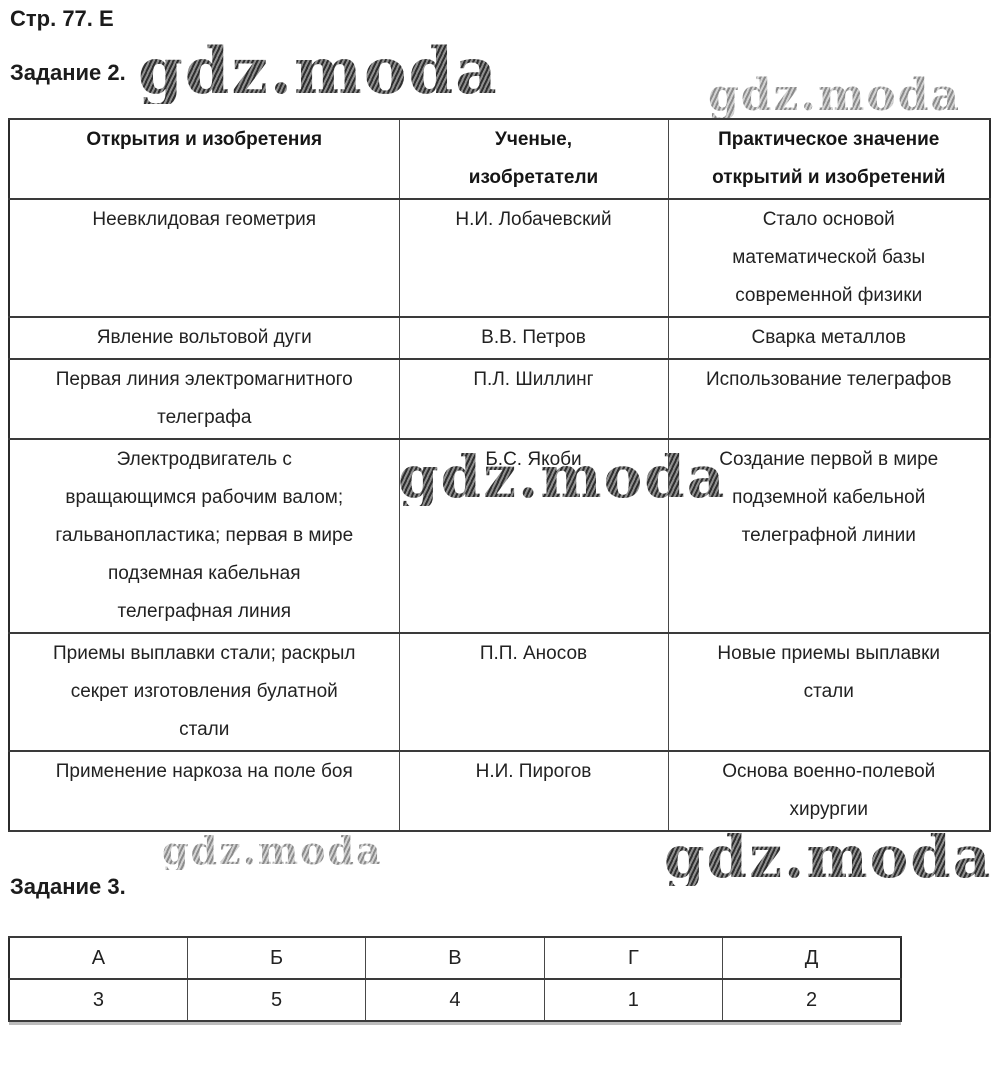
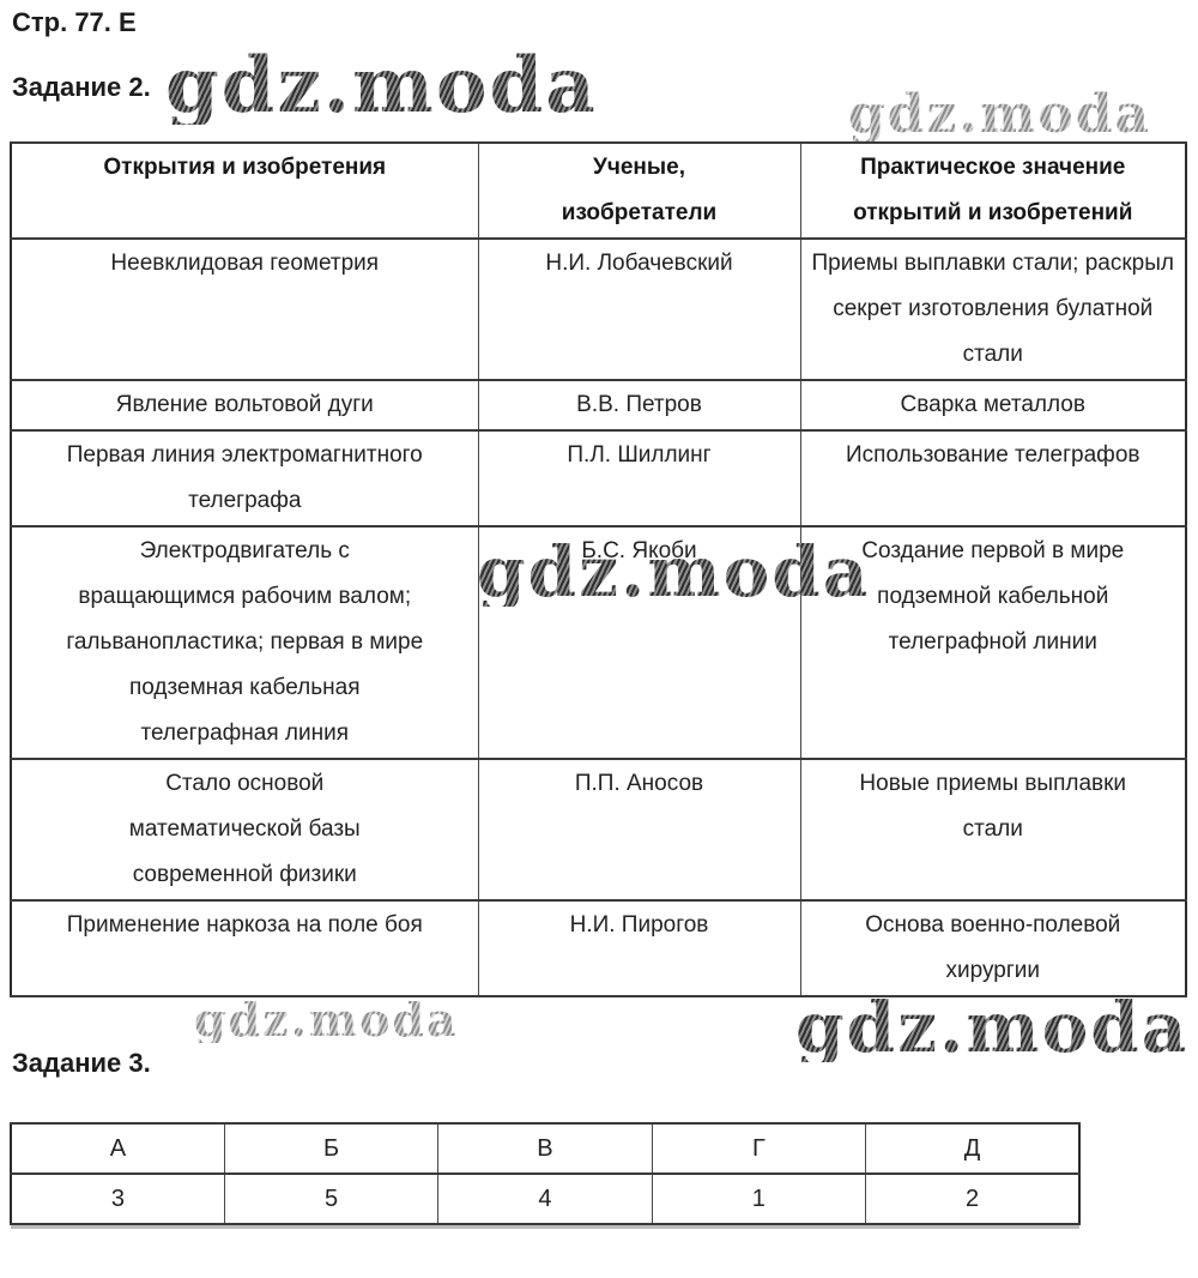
  Стр. 77. Е
  Задание 2.
  gdz.moda
  gdz.moda
  Открытия и изобретения	Ученые, изобретатели	Практическое значение открытий и изобретений
- Неевклидовая геометрия	Н.И. Лобачевский	Стало основой математической базы современной физики
+ Неевклидовая геометрия	Н.И. Лобачевский	Приемы выплавки стали; раскрыл секрет изготовления булатной стали
  Явление вольтовой дуги	В.В. Петров	Сварка металлов
  Первая линия электромагнитного телеграфа	П.Л. Шиллинг	Использование телеграфов
  Электродвигатель с вращающимся рабочим валом; гальванопластика; первая в мире подземная кабельная телеграфная линия		оздание первой в мире подземной кабельной телеграфной линии
- Приемы выплавки стали; раскрыл секрет изготовления булатной стали	П.П. Аносов	Новые приемы выплавки стали
+ Стало основой математической базы современной физики	П.П. Аносов	Новые приемы выплавки стали
  Применение наркоза на поле боя	Н.И. Пирогов	Основа военно-полевой хирургии
  gdz.moda
  gdz.moda
  gdz.moda
  Задание 3.
  А	Б	В	Г	Д
  3	5	4	1	2
